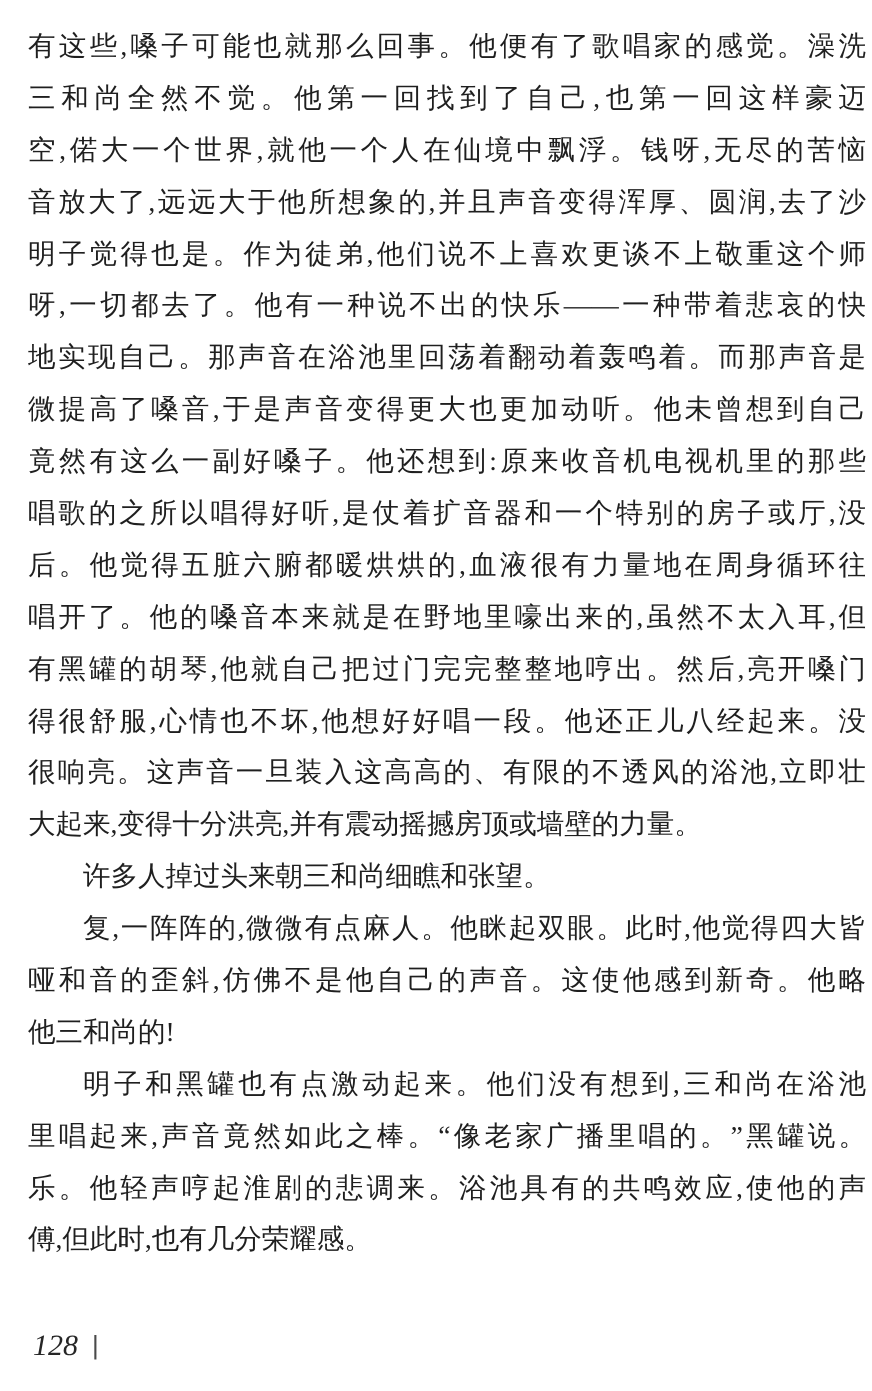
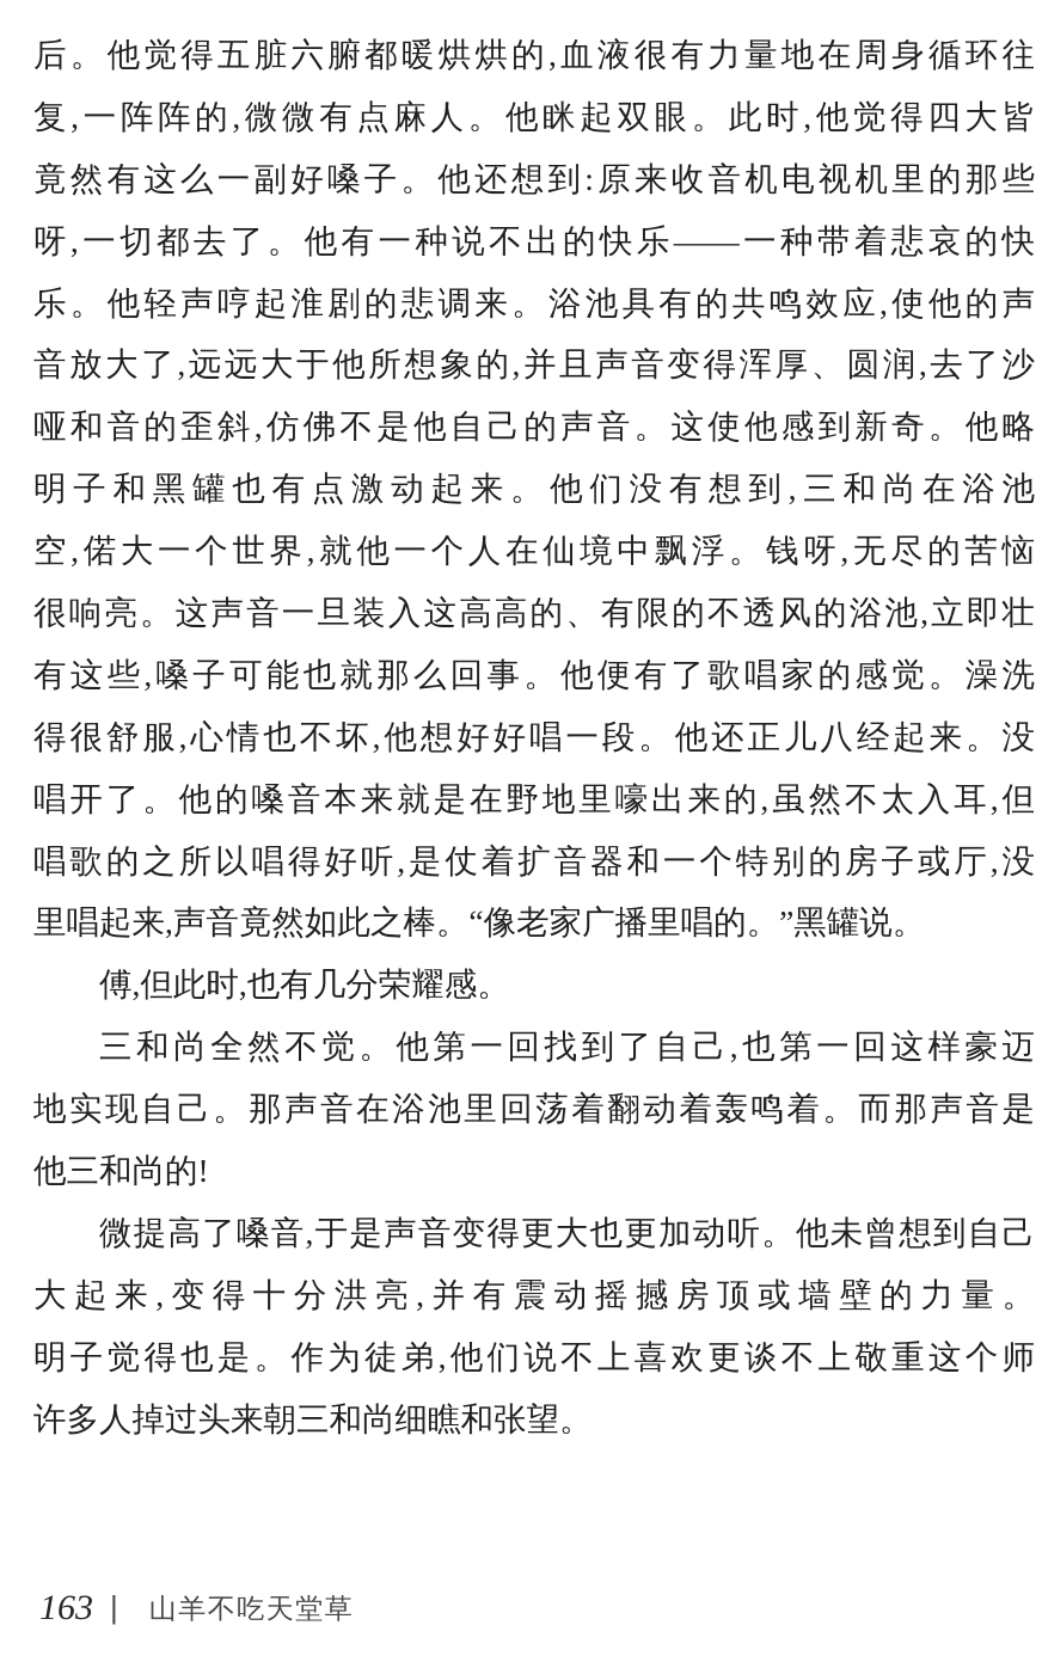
- 有这些,嗓子可能也就那么回事。他便有了歌唱家的感觉。澡洗
+ 后。他觉得五脏六腑都暖烘烘的,血液很有力量地在周身循环往
- 三和尚全然不觉。他第一回找到了自己,也第一回这样豪迈
+ 复,一阵阵的,微微有点麻人。他眯起双眼。此时,他觉得四大皆
- 空,偌大一个世界,就他一个人在仙境中飘浮。钱呀,无尽的苦恼
+ 竟然有这么一副好嗓子。他还想到:原来收音机电视机里的那些
- 音放大了,远远大于他所想象的,并且声音变得浑厚、圆润,去了沙
+ 呀,一切都去了。他有一种说不出的快乐——一种带着悲哀的快
- 明子觉得也是。作为徒弟,他们说不上喜欢更谈不上敬重这个师
+ 乐。他轻声哼起淮剧的悲调来。浴池具有的共鸣效应,使他的声
- 呀,一切都去了。他有一种说不出的快乐——一种带着悲哀的快
+ 音放大了,远远大于他所想象的,并且声音变得浑厚、圆润,去了沙
- 地实现自己。那声音在浴池里回荡着翻动着轰鸣着。而那声音是
+ 哑和音的歪斜,仿佛不是他自己的声音。这使他感到新奇。他略
- 微提高了嗓音,于是声音变得更大也更加动听。他未曾想到自己
+ 明子和黑罐也有点激动起来。他们没有想到,三和尚在浴池
- 竟然有这么一副好嗓子。他还想到:原来收音机电视机里的那些
+ 空,偌大一个世界,就他一个人在仙境中飘浮。钱呀,无尽的苦恼
- 唱歌的之所以唱得好听,是仗着扩音器和一个特别的房子或厅,没
+ 很响亮。这声音一旦装入这高高的、有限的不透风的浴池,立即壮
- 后。他觉得五脏六腑都暖烘烘的,血液很有力量地在周身循环往
+ 有这些,嗓子可能也就那么回事。他便有了歌唱家的感觉。澡洗
- 唱开了。他的嗓音本来就是在野地里嚎出来的,虽然不太入耳,但
+ 得很舒服,心情也不坏,他想好好唱一段。他还正儿八经起来。没
- 有黑罐的胡琴,他就自己把过门完完整整地哼出。然后,亮开嗓门
- 得很舒服,心情也不坏,他想好好唱一段。他还正儿八经起来。没
+ 唱开了。他的嗓音本来就是在野地里嚎出来的,虽然不太入耳,但
- 很响亮。这声音一旦装入这高高的、有限的不透风的浴池,立即壮
+ 唱歌的之所以唱得好听,是仗着扩音器和一个特别的房子或厅,没
- 大起来,变得十分洪亮,并有震动摇撼房顶或墙壁的力量。
+ 里唱起来,声音竟然如此之棒。“像老家广播里唱的。”黑罐说。
- 许多人掉过头来朝三和尚细瞧和张望。
+ 傅,但此时,也有几分荣耀感。
- 复,一阵阵的,微微有点麻人。他眯起双眼。此时,他觉得四大皆
+ 三和尚全然不觉。他第一回找到了自己,也第一回这样豪迈
- 哑和音的歪斜,仿佛不是他自己的声音。这使他感到新奇。他略
+ 地实现自己。那声音在浴池里回荡着翻动着轰鸣着。而那声音是
  他三和尚的!
- 明子和黑罐也有点激动起来。他们没有想到,三和尚在浴池
+ 微提高了嗓音,于是声音变得更大也更加动听。他未曾想到自己
- 里唱起来,声音竟然如此之棒。“像老家广播里唱的。”黑罐说。
+ 大起来,变得十分洪亮,并有震动摇撼房顶或墙壁的力量。
- 乐。他轻声哼起淮剧的悲调来。浴池具有的共鸣效应,使他的声
+ 明子觉得也是。作为徒弟,他们说不上喜欢更谈不上敬重这个师
- 傅,但此时,也有几分荣耀感。
+ 许多人掉过头来朝三和尚细瞧和张望。
- 128
+ 163
  |
+ 山羊不吃天堂草
